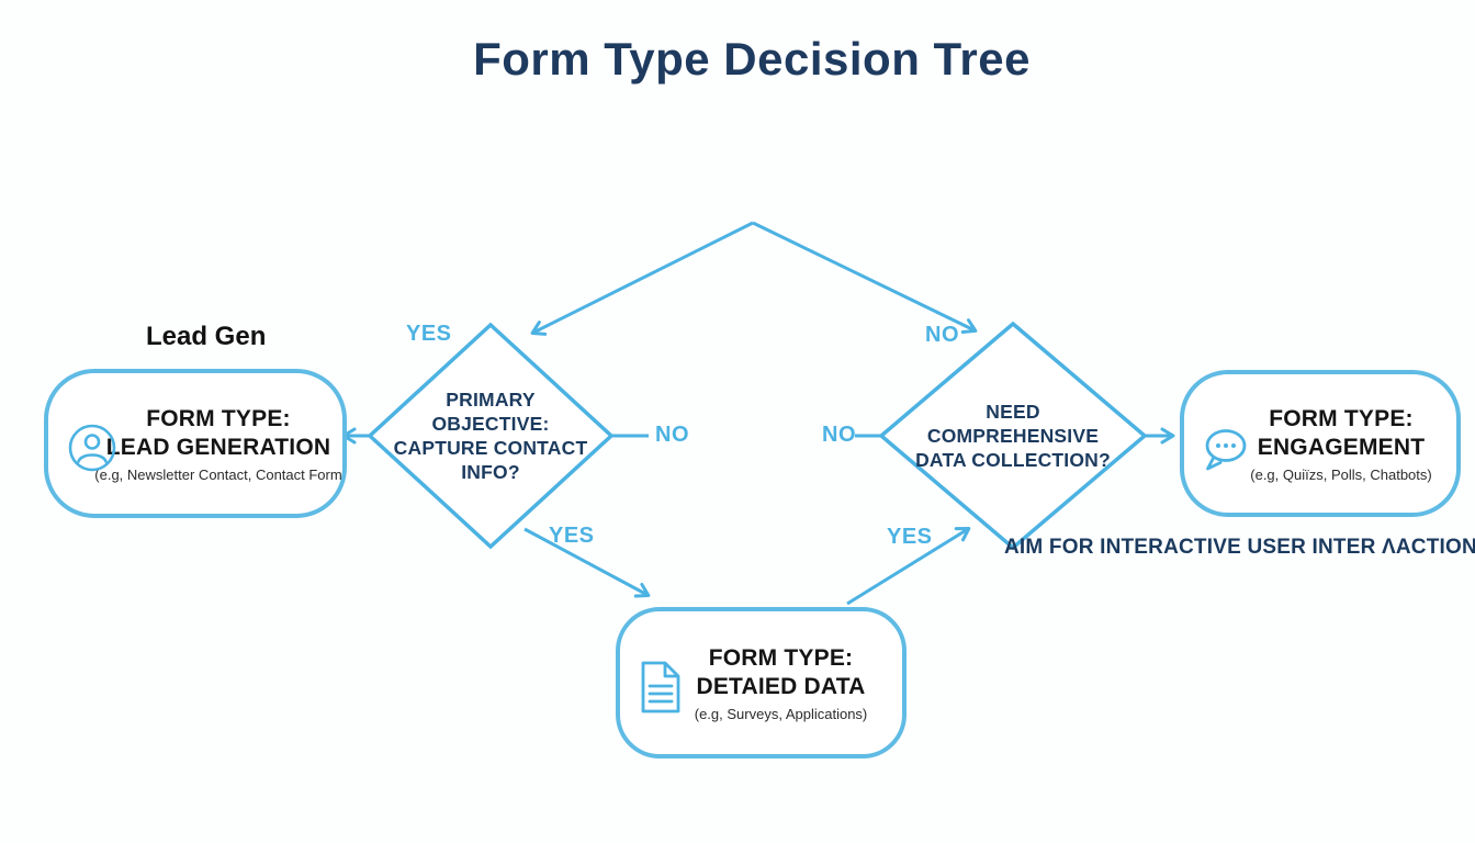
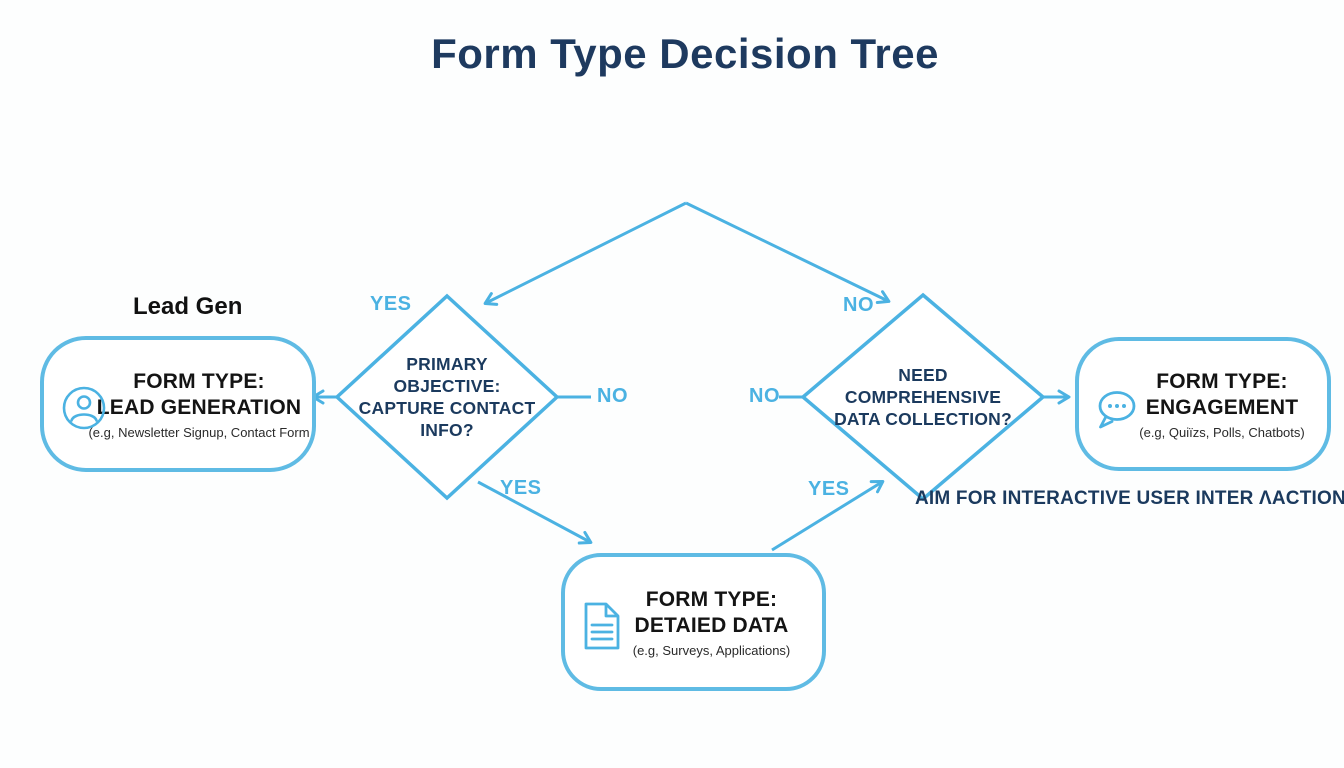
  Form Type Decision Tree
  YES
  NO
  NO
  NO
  YES
  YES
  PRIMARY
  OBJECTIVE:
  CAPTURE CONTACT
  INFO?
  NEED
  COMPREHENSIVE
  DATA COLLECTION?
  Lead Gen
  FORM TYPE:
  EAD GENERATION
- (e.g, Newsletter Contact, Contact Form
+ (e.g, Newsletter Signup, Contact Form
  FORM TYPE:
  DETAIED DATA
  (e.g, Surveys, Applications)
  FORM TYPE:
  ENGAGEMENT
  (e.g, Quiïzs, Polls, Chatbots)
  AIM FOR INTERACTIVE USER INTER ΛACTION
